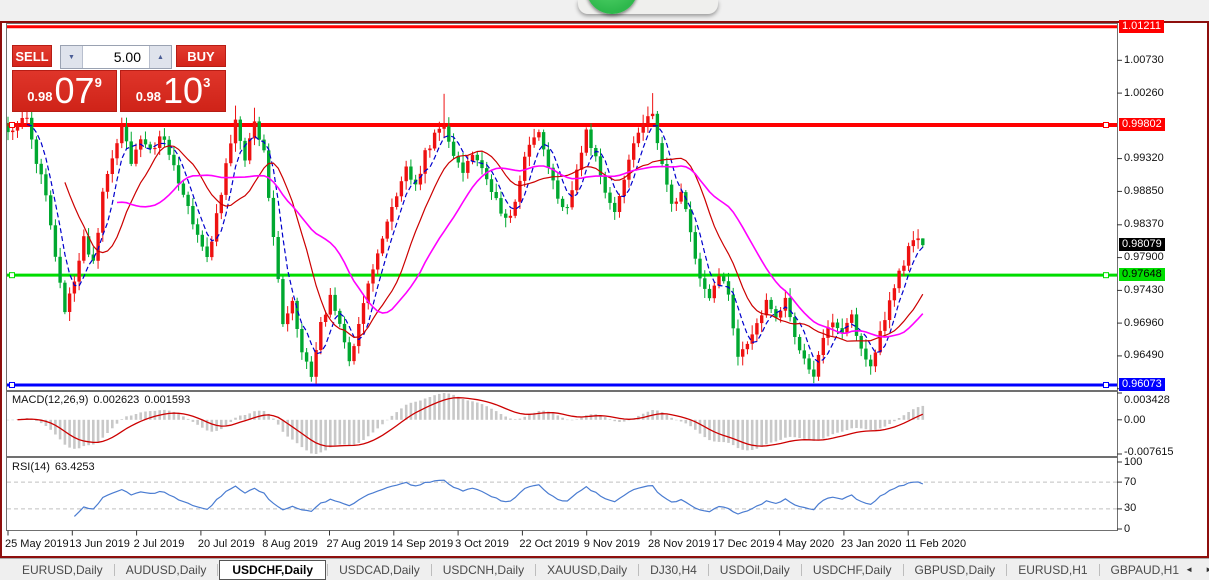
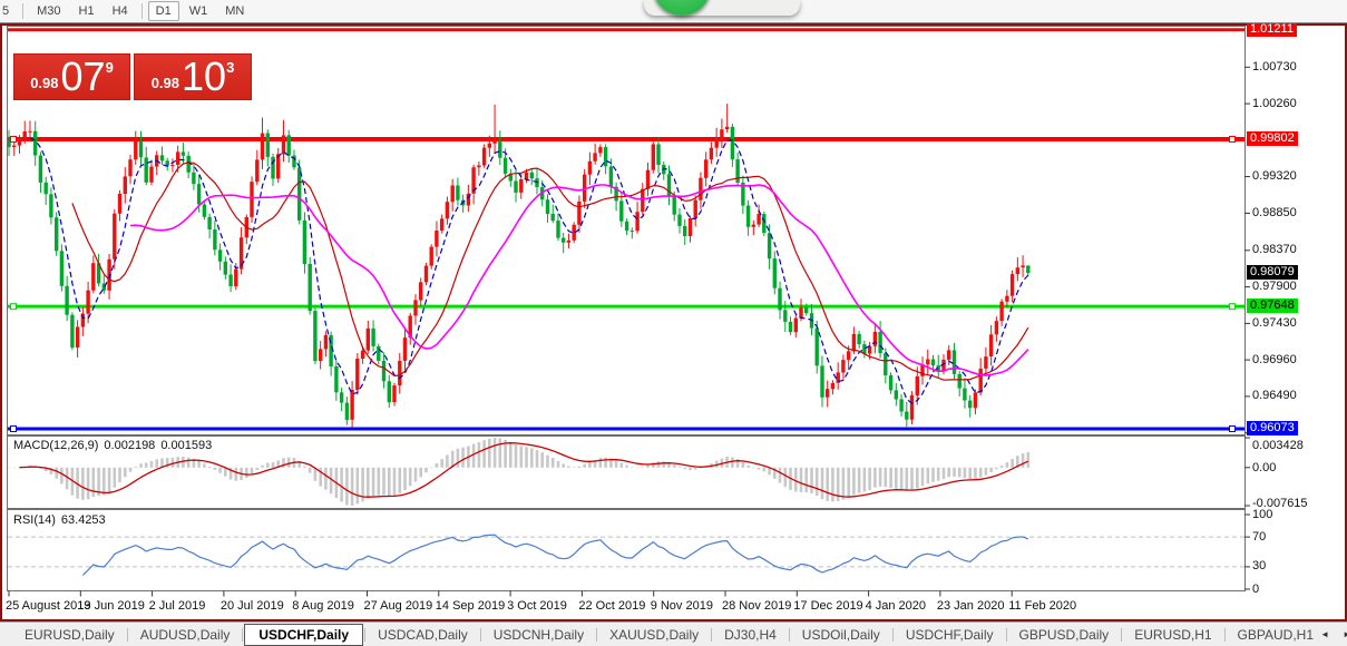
+ 5
+ M30
+ H1
+ H4
+ D1
+ W1
+ MN
  1.00730
  1.00260
  0.99320
  0.98850
  0.98370
  0.97900
  0.97430
  0.96960
  0.96490
  1.01211
  0.99802
  0.97648
  0.96073
  0.98079
  0.003428
  0.00
  -0.007615
  100
  70
  30
  0
- 25 May 2019
+ 25 August 2019
  13 Jun 2019
  2 Jul 2019
  20 Jul 2019
  8 Aug 2019
  27 Aug 2019
  14 Sep 2019
  3 Oct 2019
  22 Oct 2019
  9 Nov 2019
  28 Nov 2019
  17 Dec 2019
- 4 May 2020
+ 4 Jan 2020
  23 Jan 2020
  11 Feb 2020
- SELL
- 5.00
- BUY
  0.98
  07
  9
  0.98
  10
  3
- MACD(12,26,9) 0.002623 0.001593
+ MACD(12,26,9) 0.002198 0.001593
  RSI(14) 63.4253
  EURUSD,Daily
  AUDUSD,Daily
  USDCHF,Daily
  USDCAD,Daily
  USDCNH,Daily
  XAUUSD,Daily
  DJ30,H4
  USDOil,Daily
  USDCHF,Daily
  GBPUSD,Daily
  EURUSD,H1
  GBPAUD,H1
  ◄
